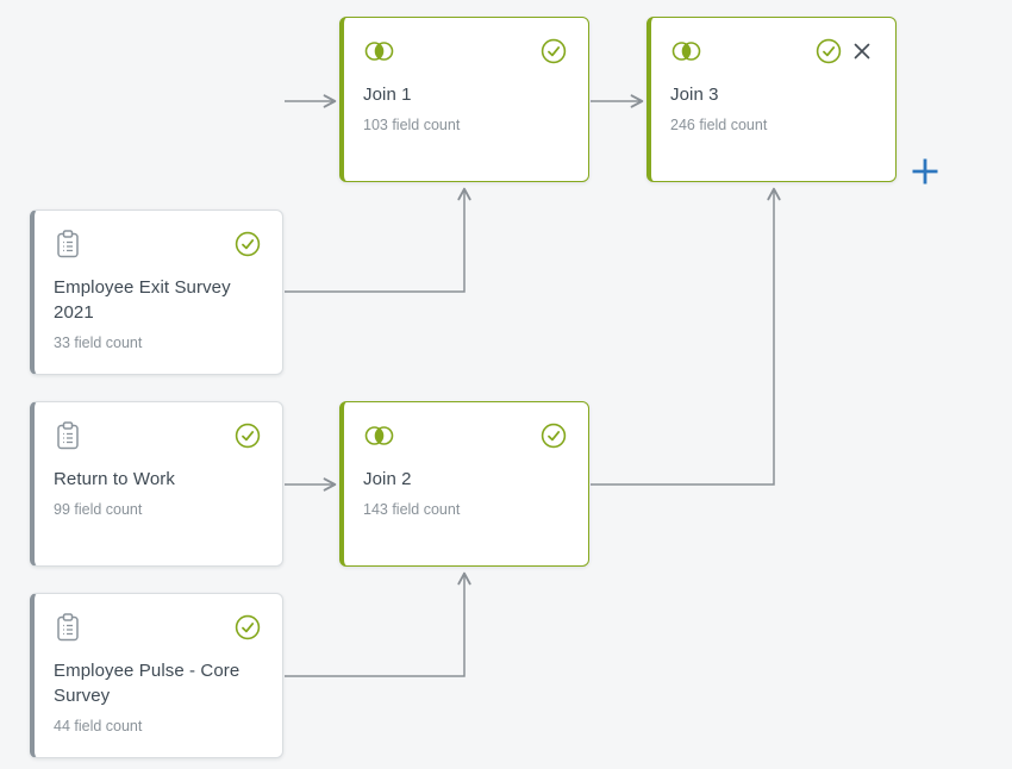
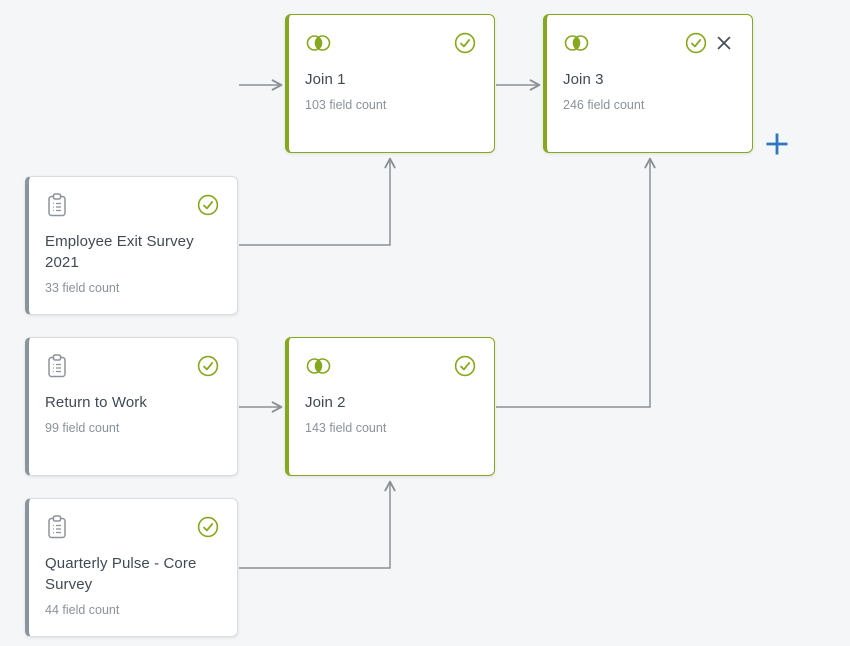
  Employee Exit Survey 2021
  33 field count
  Return to Work
  99 field count
- Employee Pulse - Core Survey
+ Quarterly Pulse - Core Survey
  44 field count
  Join 1
  103 field count
  Join 2
  143 field count
  Join 3
  246 field count
